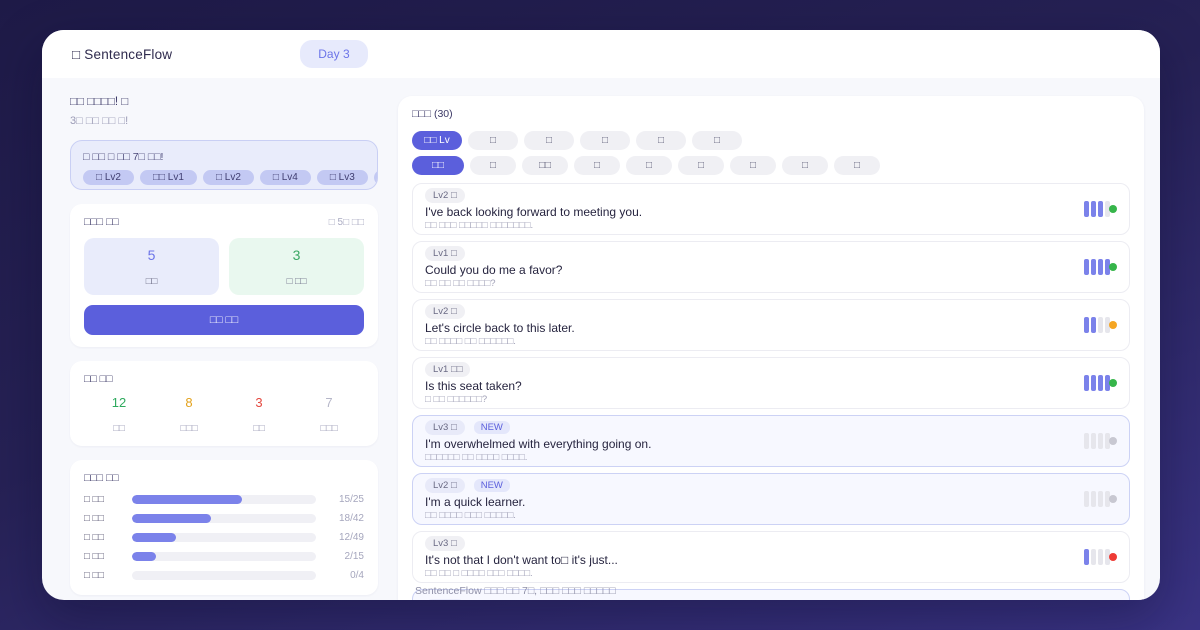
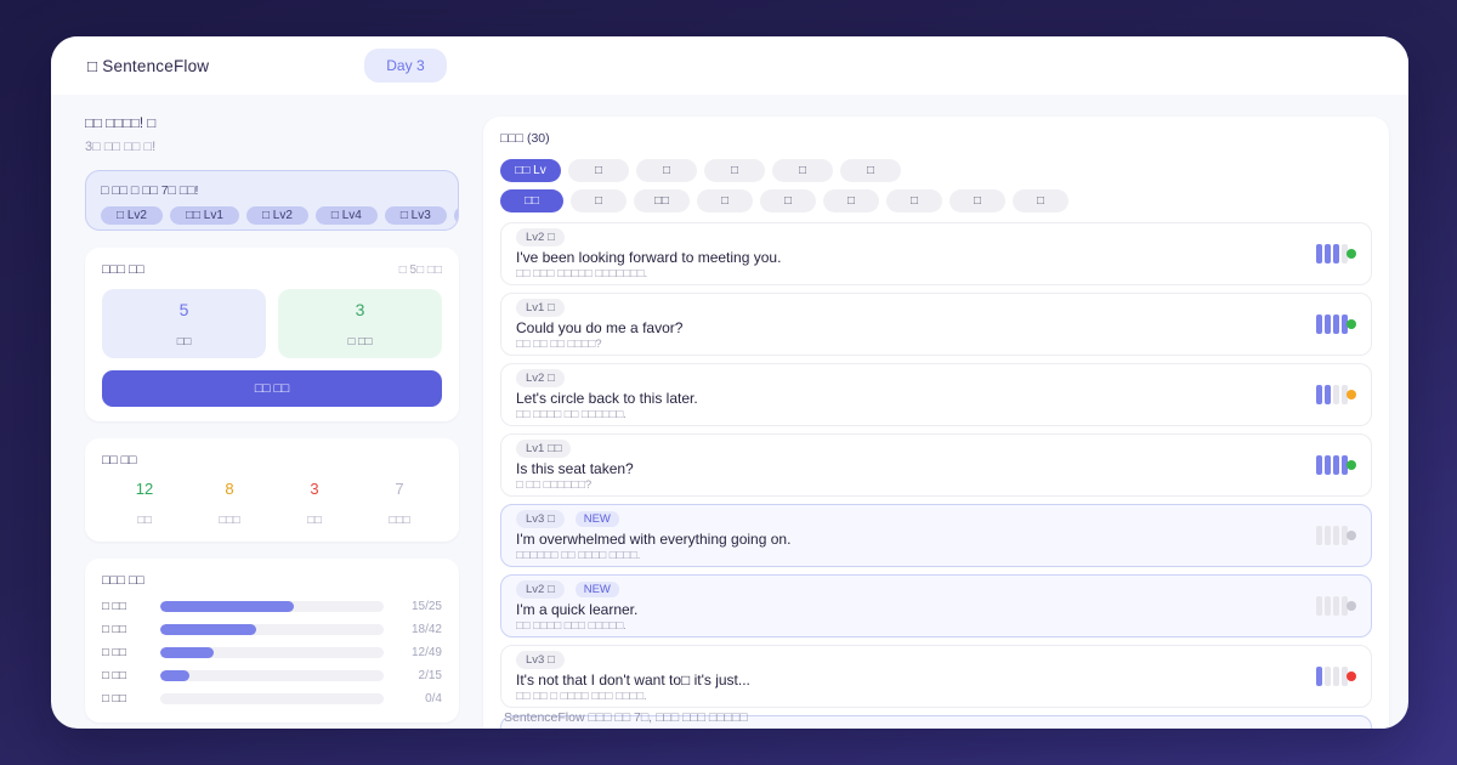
  □ SentenceFlow
  Day 3
  □□ □□□□! □
  3□ □□ □□ □!
  □ □□ □ □□ 7□ □□!
  □ Lv2
  □□ Lv1
  □ Lv2
  □ Lv4
  □ Lv3
  □□□ □□
  □ 5□ □□
  5
  □□
  3
  □ □□
  □□ □□
  □□ □□
  12
  □□
  8
  □□□
  3
  □□
  7
  □□□
  □□□ □□
  □ □□
  15/25
  □ □□
  18/42
  □ □□
  12/49
  □ □□
  2/15
  □ □□
  0/4
  □□□ (30)
  □□ Lv
  □
  □
  □
  □
  □
  □□
  □
  □□
  □
  □
  □
  □
  □
  □
  Lv2 □
- I've back looking forward to meeting you.
+ I've been looking forward to meeting you.
  □□ □□□ □□□□□ □□□□□□□.
  Lv1 □
  Could you do me a favor?
  □□ □□ □□ □□□□?
  Lv2 □
  Let's circle back to this later.
  □□ □□□□ □□ □□□□□□.
  Lv1 □□
  Is this seat taken?
  □ □□ □□□□□□?
  Lv3 □
  NEW
  I'm overwhelmed with everything going on.
  □□□□□□ □□ □□□□ □□□□.
  Lv2 □
  NEW
  I'm a quick learner.
  □□ □□□□ □□□ □□□□□.
  Lv3 □
  It's not that I don't want to□ it's just...
  □□ □□ □ □□□□ □□□ □□□□.
  SentenceFlow □□□ □□ 7□, □□□ □□□ □□□□□
